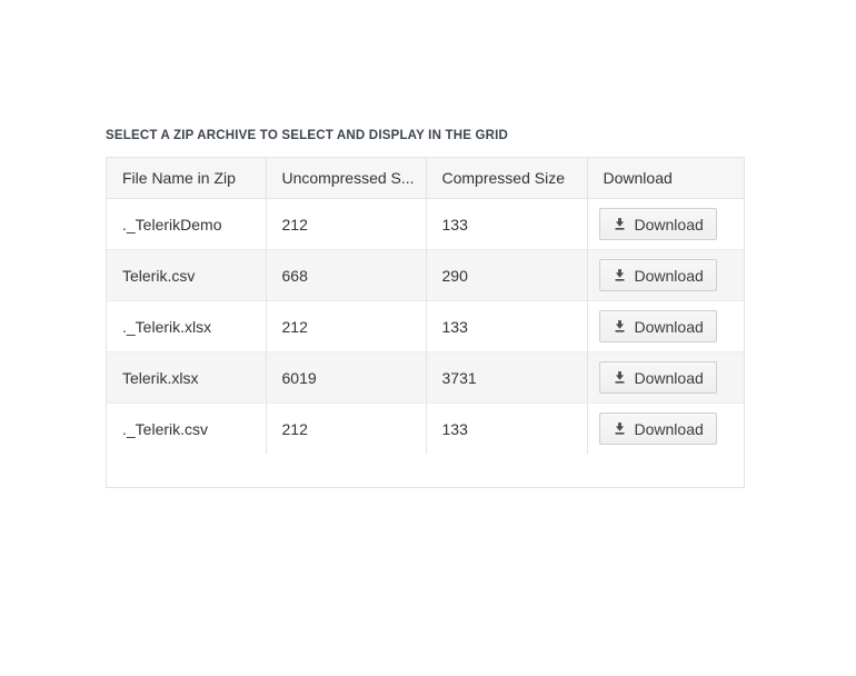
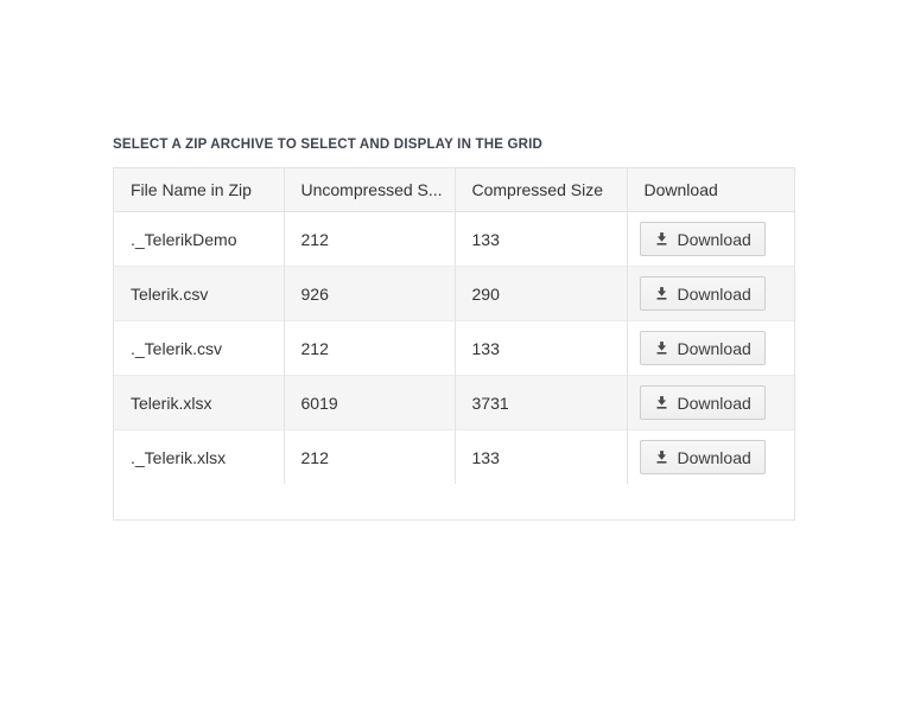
  SELECT A ZIP ARCHIVE TO SELECT AND DISPLAY IN THE GRID
  File Name in Zip	Uncompressed S...	Compressed Size	Download
  ._TelerikDemo	212	133	Download
- Telerik.csv	668	290	Download
+ Telerik.csv	926	290	Download
- ._Telerik.xlsx	212	133	Download
+ ._Telerik.csv	212	133	Download
  Telerik.xlsx	6019	3731	Download
- ._Telerik.csv	212	133	Download
+ ._Telerik.xlsx	212	133	Download
